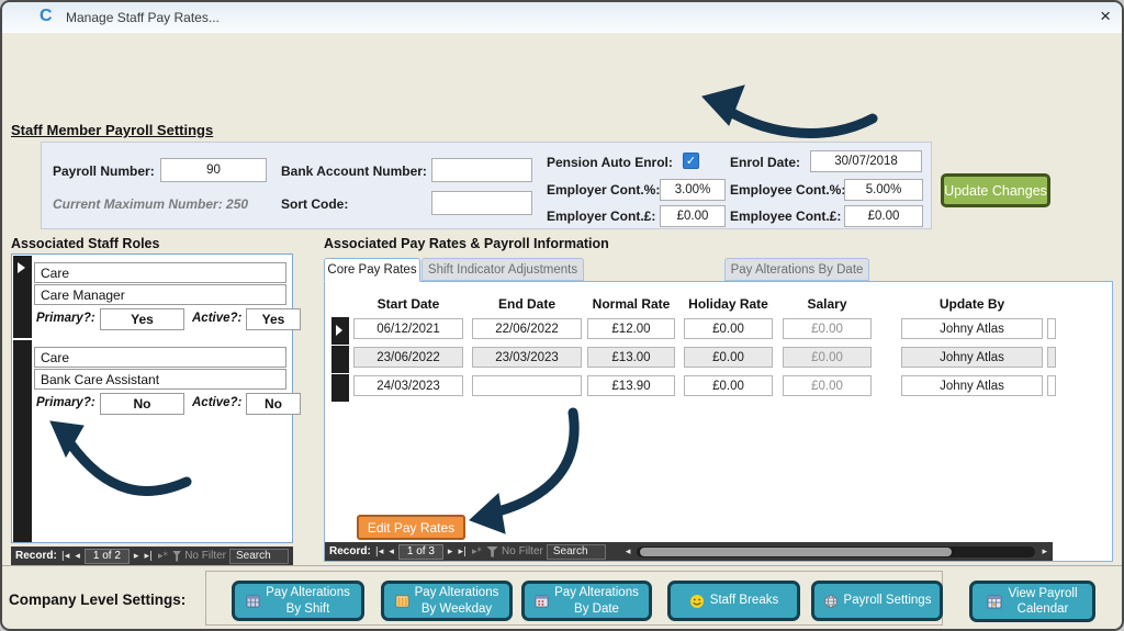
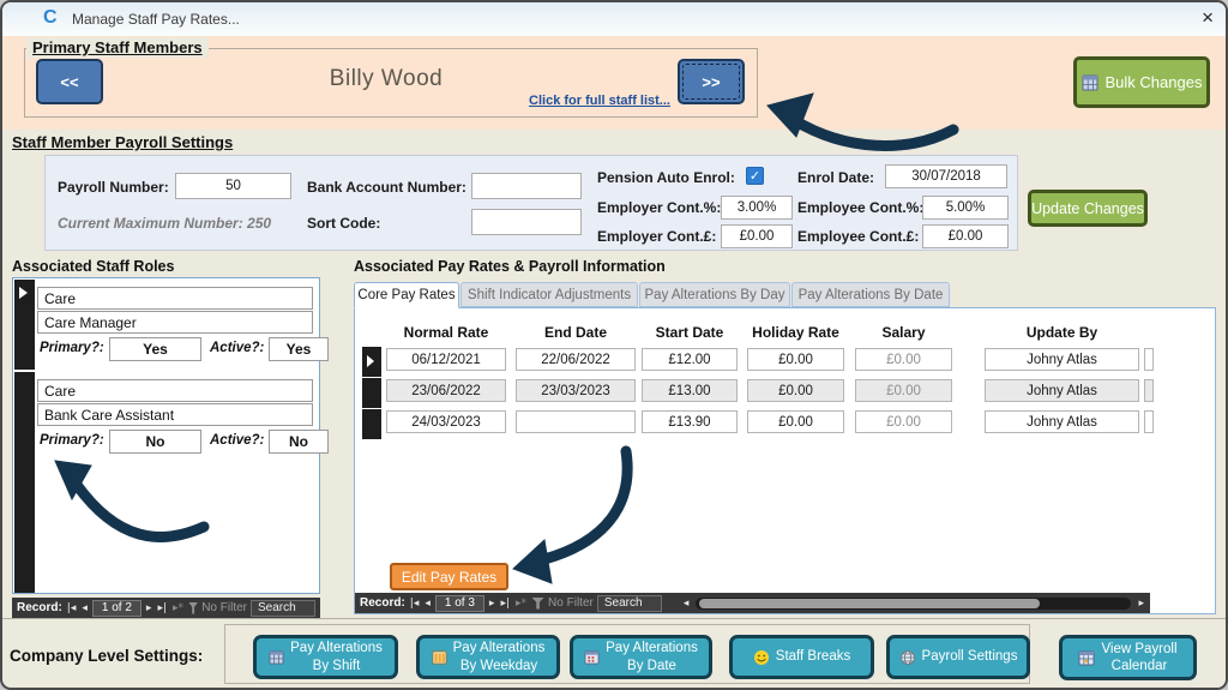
  C
  Manage Staff Pay Rates...
  ×
+ Primary Staff Members
+ <<
+ Billy Wood
+ Click for full staff list...
+ >>
+ Bulk Changes
  Staff Member Payroll Settings
  Payroll Number:
- 90
+ 50
  Current Maximum Number: 250
  Bank Account Number:
  Sort Code:
  Pension Auto Enrol:
  ✓
  Enrol Date:
  30/07/2018
  Employer Cont.%:
  3.00%
  Employee Cont.%
  5.00%
  Employer Cont.£:
  £0.00
  Employee Cont.£:
  £0.00
  Update Changes
  Associated Staff Roles
  Care
  Care Manager
  Primary?:
  Yes
  Active?:
  Yes
  Care
  Bank Care Assistant
  Primary?:
  No
  Active?:
  No
  Record:
  |◂
  ◂
  1 of 2
  ▸
  ▸|
  ▸*
  No Filter
  Search
  Associated Pay Rates & Payroll Information
  Core Pay Rates
  Shift Indicator Adjustments
+ Pay Alterations By Day
  Pay Alterations By Date
- Start Date
+ Normal Rate
  End Date
- Normal Rate
+ Start Date
  Holiday Rate
  Salary
  Update By
  06/12/2021
  22/06/2022
  £12.00
  £0.00
  £0.00
  Johny Atlas
  23/06/2022
  23/03/2023
  £13.00
  £0.00
  £0.00
  Johny Atlas
  24/03/2023
  £13.90
  £0.00
  £0.00
  Johny Atlas
  Edit Pay Rates
  Record:
  |◂
  ◂
  1 of 3
  ▸
  ▸|
  ▸*
  No Filter
  Search
  ◂
  ▸
  Company Level Settings:
  Pay Alterations
  By Shift
  Pay Alterations
  By Weekday
  Pay Alterations
  By Date
  Staff Breaks
  Payroll Settings
  View Payroll
  Calendar
